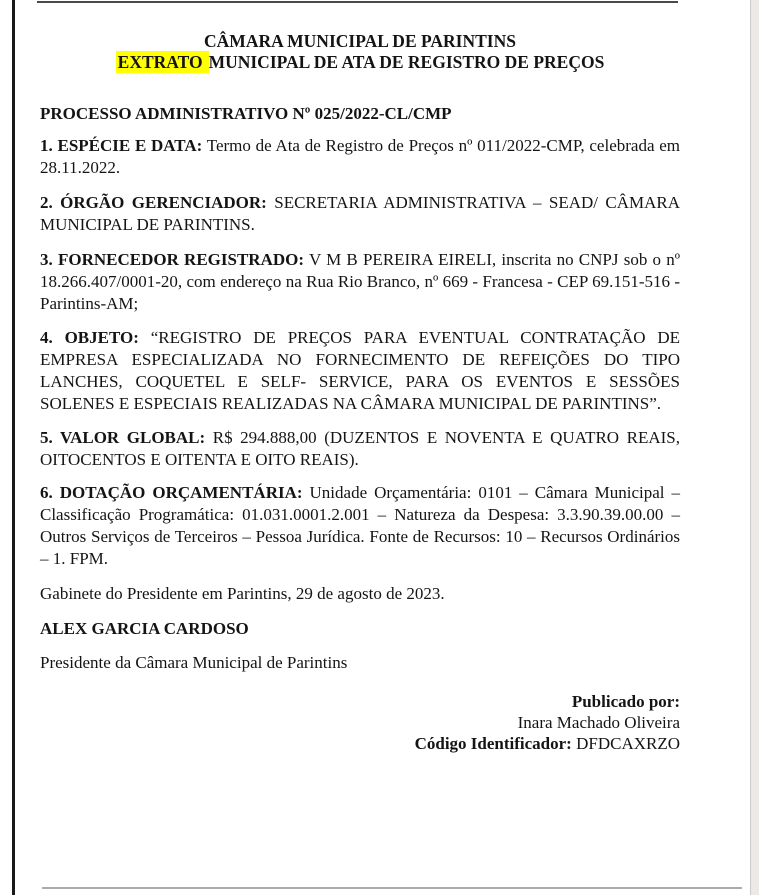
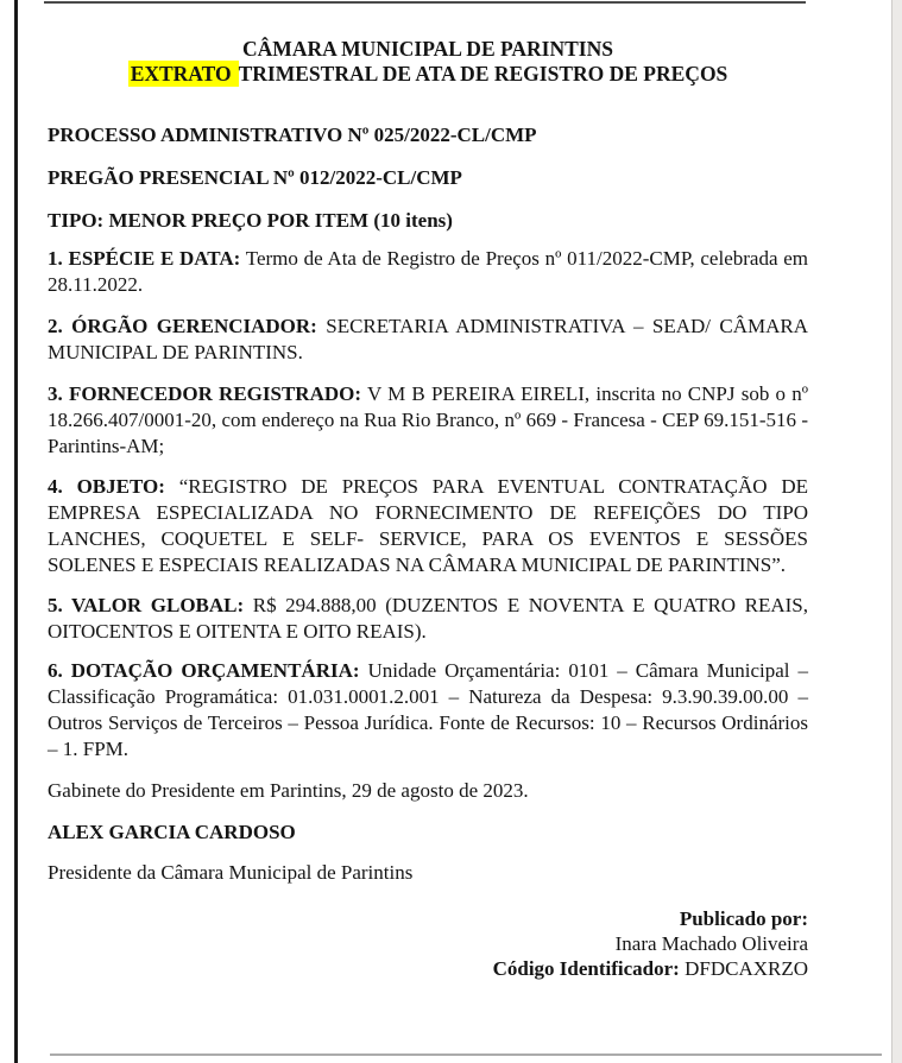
  CÂMARA MUNICIPAL DE PARINTINS
- EXTRATO MUNICIPAL DE ATA DE REGISTRO DE PREÇOS
+ EXTRATO TRIMESTRAL DE ATA DE REGISTRO DE PREÇOS
  PROCESSO ADMINISTRATIVO Nº 025/2022-CL/CMP
+ PREGÃO PRESENCIAL Nº 012/2022-CL/CMP
+ TIPO: MENOR PREÇO POR ITEM (10 itens)
  1. ESPÉCIE E DATA: Termo de Ata de Registro de Preços nº 011/2022-CMP, celebrada em 28.11.2022.
  2. ÓRGÃO GERENCIADOR: SECRETARIA ADMINISTRATIVA – SEAD/ CÂMARA MUNICIPAL DE PARINTINS.
  3. FORNECEDOR REGISTRADO: V M B PEREIRA EIRELI, inscrita no CNPJ sob o nº 18.266.407/0001-20, com endereço na Rua Rio Branco, nº 669 - Francesa - CEP 69.151-516 - Parintins-AM;
  4. OBJETO: “REGISTRO DE PREÇOS PARA EVENTUAL CONTRATAÇÃO DE EMPRESA ESPECIALIZADA NO FORNECIMENTO DE REFEIÇÕES DO TIPO LANCHES, COQUETEL E SELF- SERVICE, PARA OS EVENTOS E SESSÕES SOLENES E ESPECIAIS REALIZADAS NA CÂMARA MUNICIPAL DE PARINTINS”.
  5. VALOR GLOBAL: R$ 294.888,00 (DUZENTOS E NOVENTA E QUATRO REAIS, OITOCENTOS E OITENTA E OITO REAIS).
- 6. DOTAÇÃO ORÇAMENTÁRIA: Unidade Orçamentária: 0101 – Câmara Municipal – Classificação Programática: 01.031.0001.2.001 – Natureza da Despesa: 3.3.90.39.00.00 – Outros Serviços de Terceiros – Pessoa Jurídica. Fonte de Recursos: 10 – Recursos Ordinários – 1. FPM.
+ 6. DOTAÇÃO ORÇAMENTÁRIA: Unidade Orçamentária: 0101 – Câmara Municipal – Classificação Programática: 01.031.0001.2.001 – Natureza da Despesa: 9.3.90.39.00.00 – Outros Serviços de Terceiros – Pessoa Jurídica. Fonte de Recursos: 10 – Recursos Ordinários – 1. FPM.
  Gabinete do Presidente em Parintins, 29 de agosto de 2023.
  ALEX GARCIA CARDOSO
  Presidente da Câmara Municipal de Parintins
  Publicado por:
  Inara Machado Oliveira
  Código Identificador: DFDCAXRZO
